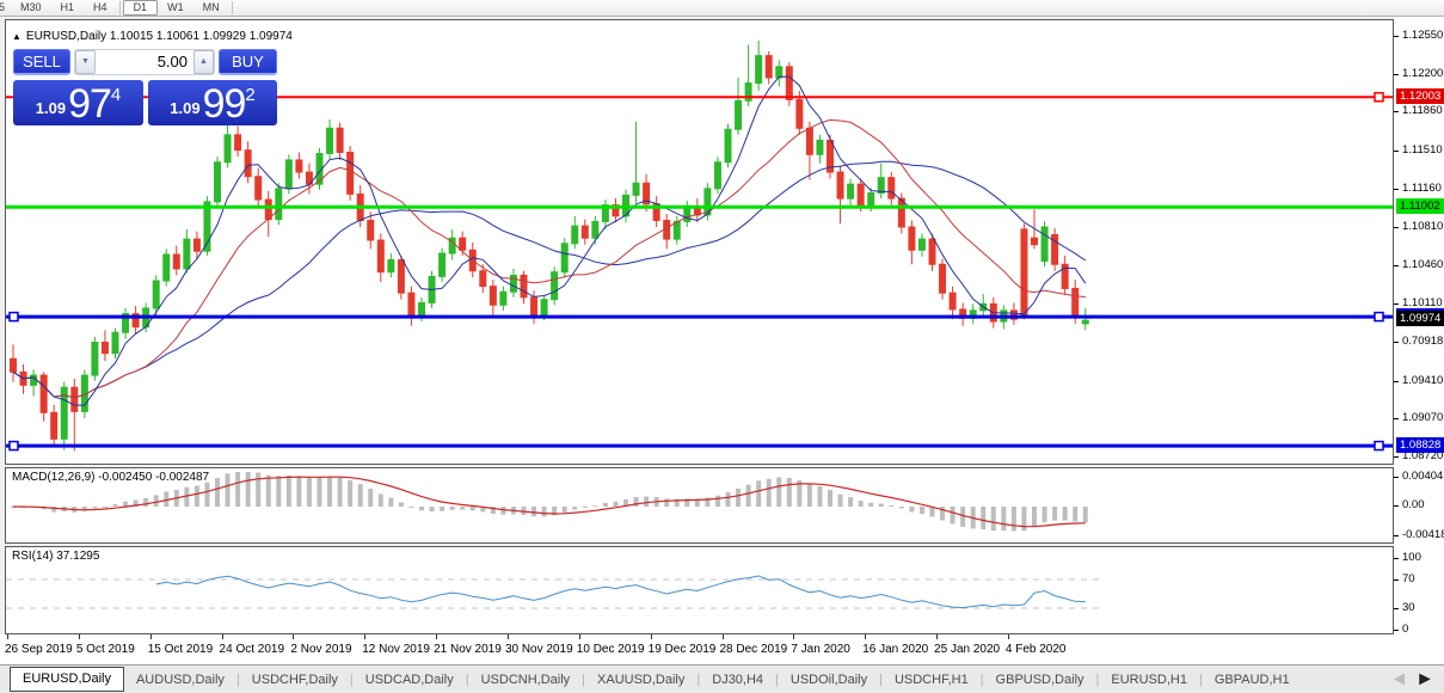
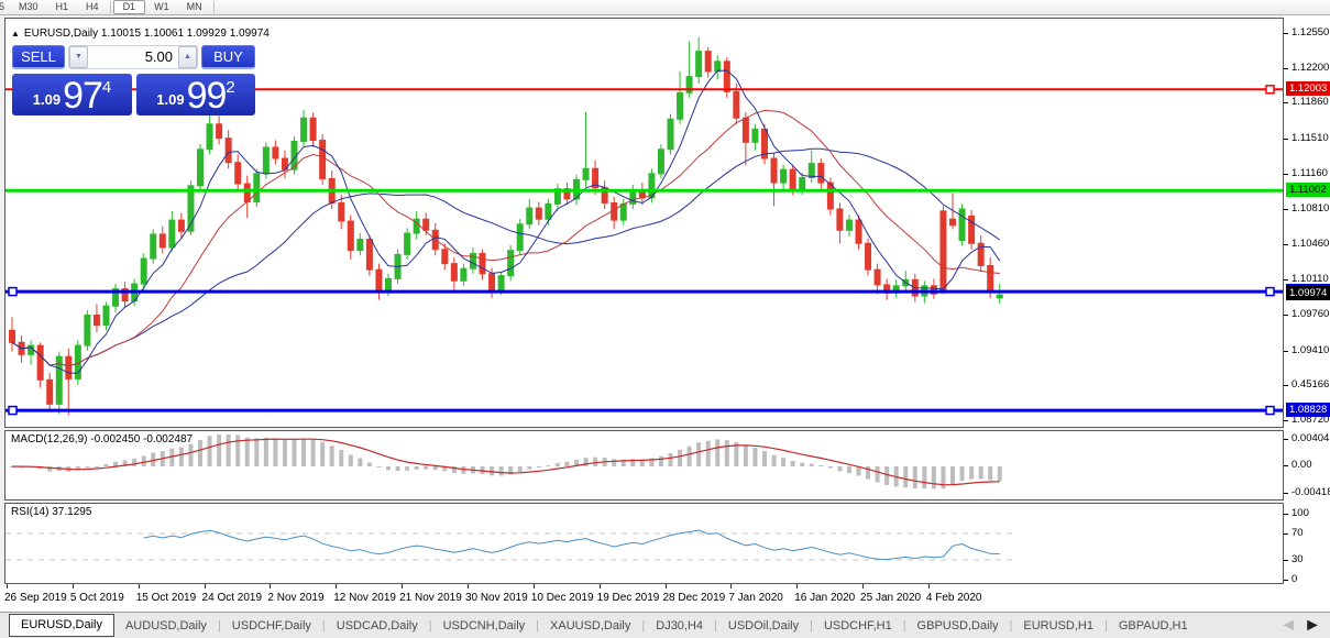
  5
  M30
  H1
  H4
  D1
  W1
  MN
  ▲ EURUSD,Daily 1.10015 1.10061 1.09929 1.09974
  SELL
  5.00
  BUY
  1.09
  97
  4
  1.09
  99
  2
  MACD(12,26,9) -0.002450 -0.002487
  RSI(14) 37.1295
  26 Sep 2019
  5 Oct 2019
  15 Oct 2019
  24 Oct 2019
  2 Nov 2019
  12 Nov 2019
  21 Nov 2019
  30 Nov 2019
  10 Dec 2019
  19 Dec 2019
  28 Dec 2019
  7 Jan 2020
  16 Jan 2020
  25 Jan 2020
  4 Feb 2020
  1.12550
  1.12200
  1.11860
  1.11510
  1.11160
  1.10810
  1.10460
  1.10110
- 0.70918
+ 1.09760
  1.09410
- 1.09070
+ 0.45166
  1.08720
  1.12003
  1.11002
  1.09974
  1.08828
  0.00404
  0.00
  -0.0041
  100
  70
  30
  0
  EURUSD,Daily
  AUDUSD,Daily
  |
  USDCHF,Daily
  |
  USDCAD,Daily
  |
  USDCNH,Daily
  |
  XAUUSD,Daily
  |
  DJ30,H4
  |
  USDOil,Daily
  |
  USDCHF,H1
  |
  GBPUSD,Daily
  |
  EURUSD,H1
  |
  GBPAUD,H1
  ◄
  ►
